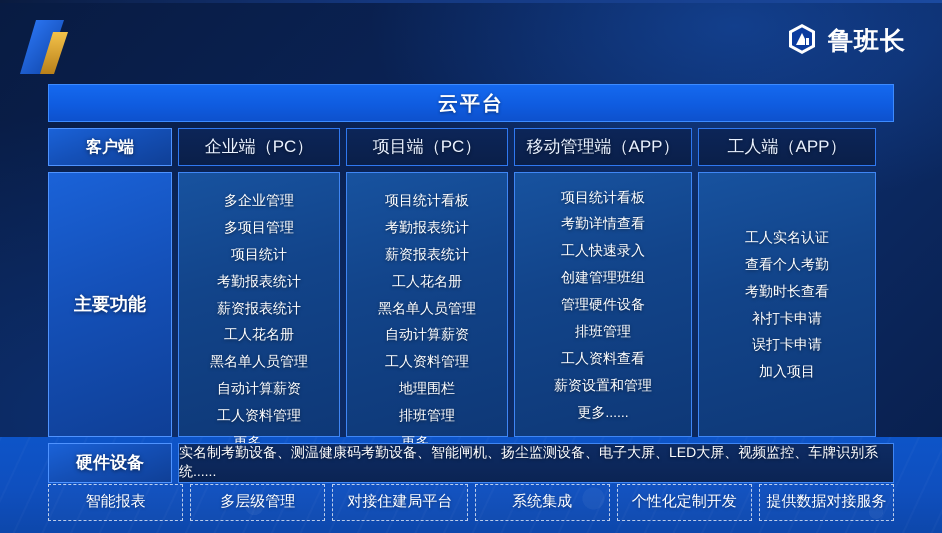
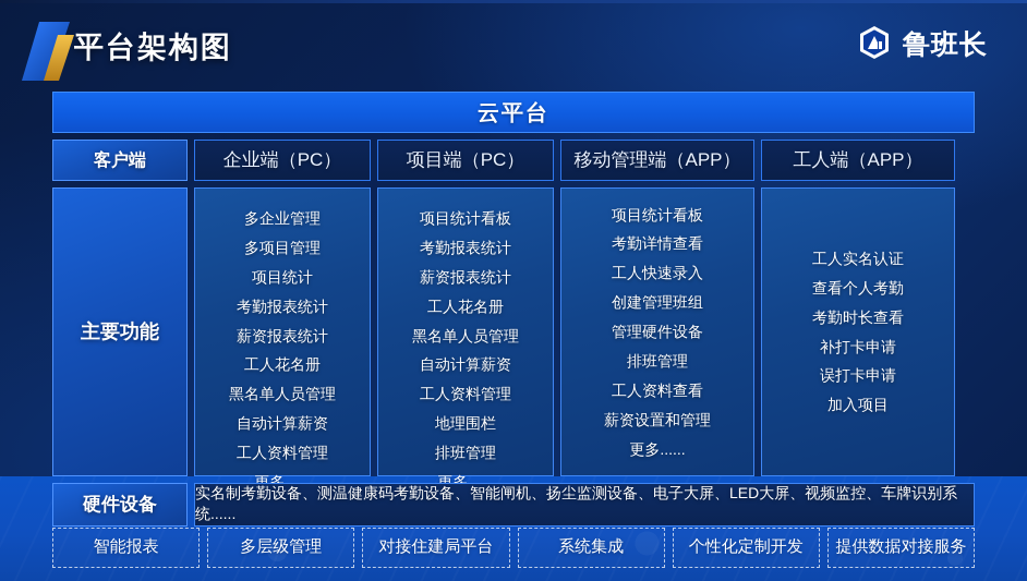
+ 平台架构图
  鲁班长
  云平台
  客户端
  企业端（PC）
  项目端（PC）
  移动管理端（APP）
  工人端（APP）
  主要功能
  多企业管理
  多项目管理
  项目统计
  考勤报表统计
  薪资报表统计
  工人花名册
  黑名单人员管理
  自动计算薪资
  工人资料管理
  更多......
  项目统计看板
  考勤报表统计
  薪资报表统计
  工人花名册
  黑名单人员管理
  自动计算薪资
  工人资料管理
  地理围栏
  排班管理
  更多......
  项目统计看板
  考勤详情查看
  工人快速录入
  创建管理班组
  管理硬件设备
  排班管理
  工人资料查看
  薪资设置和管理
  更多......
  工人实名认证
  查看个人考勤
  考勤时长查看
  补打卡申请
  误打卡申请
  加入项目
  硬件设备
  实名制考勤设备、测温健康码考勤设备、智能闸机、扬尘监测设备、电子大屏、LED大屏、视频监控、车牌识别系统......
  智能报表
  多层级管理
  对接住建局平台
  系统集成
  个性化定制开发
  提供数据对接服务
